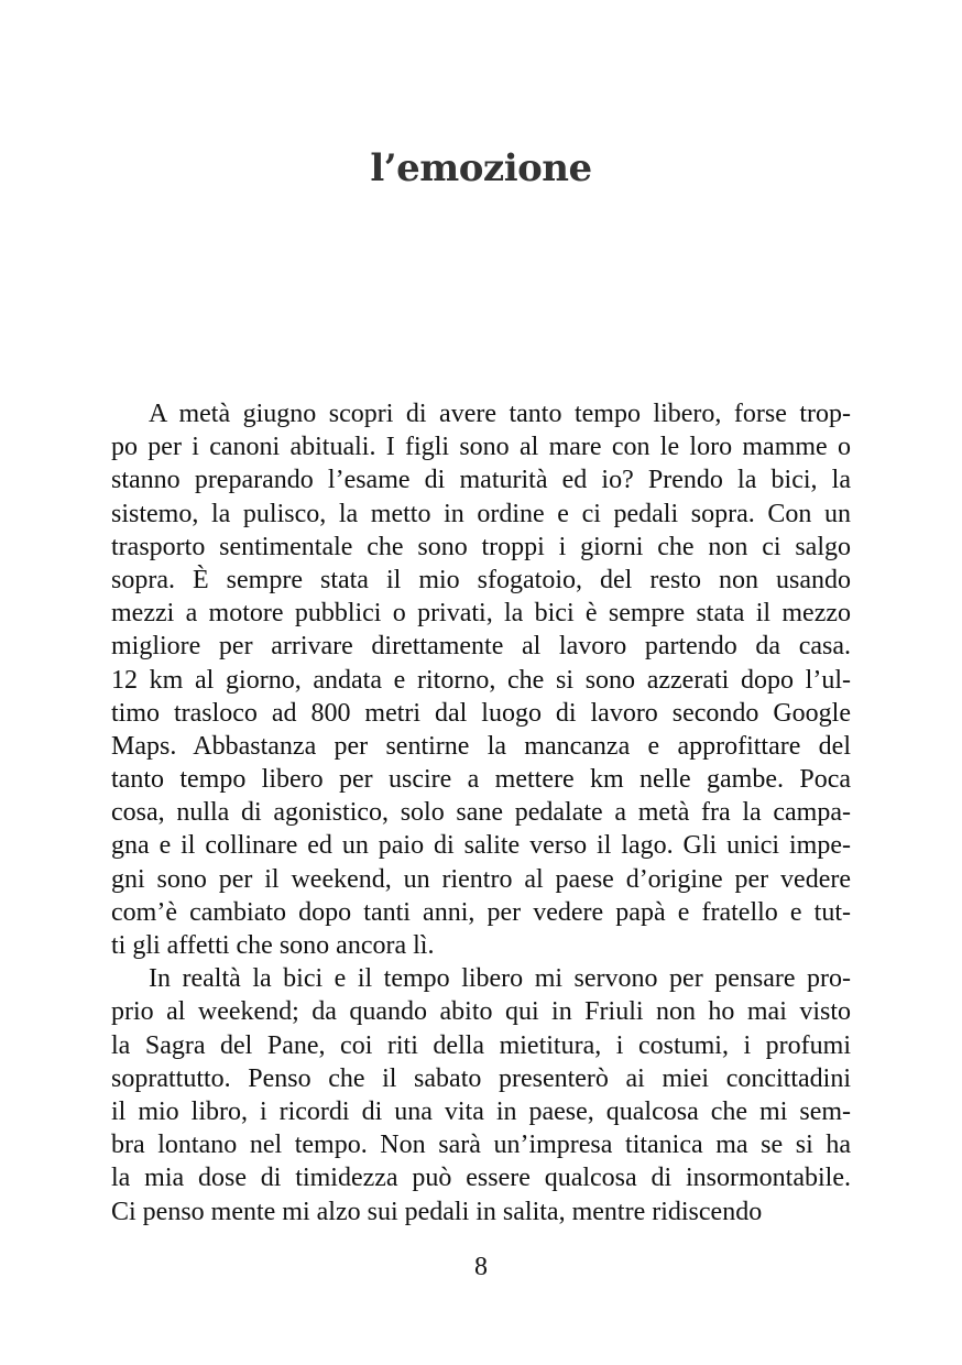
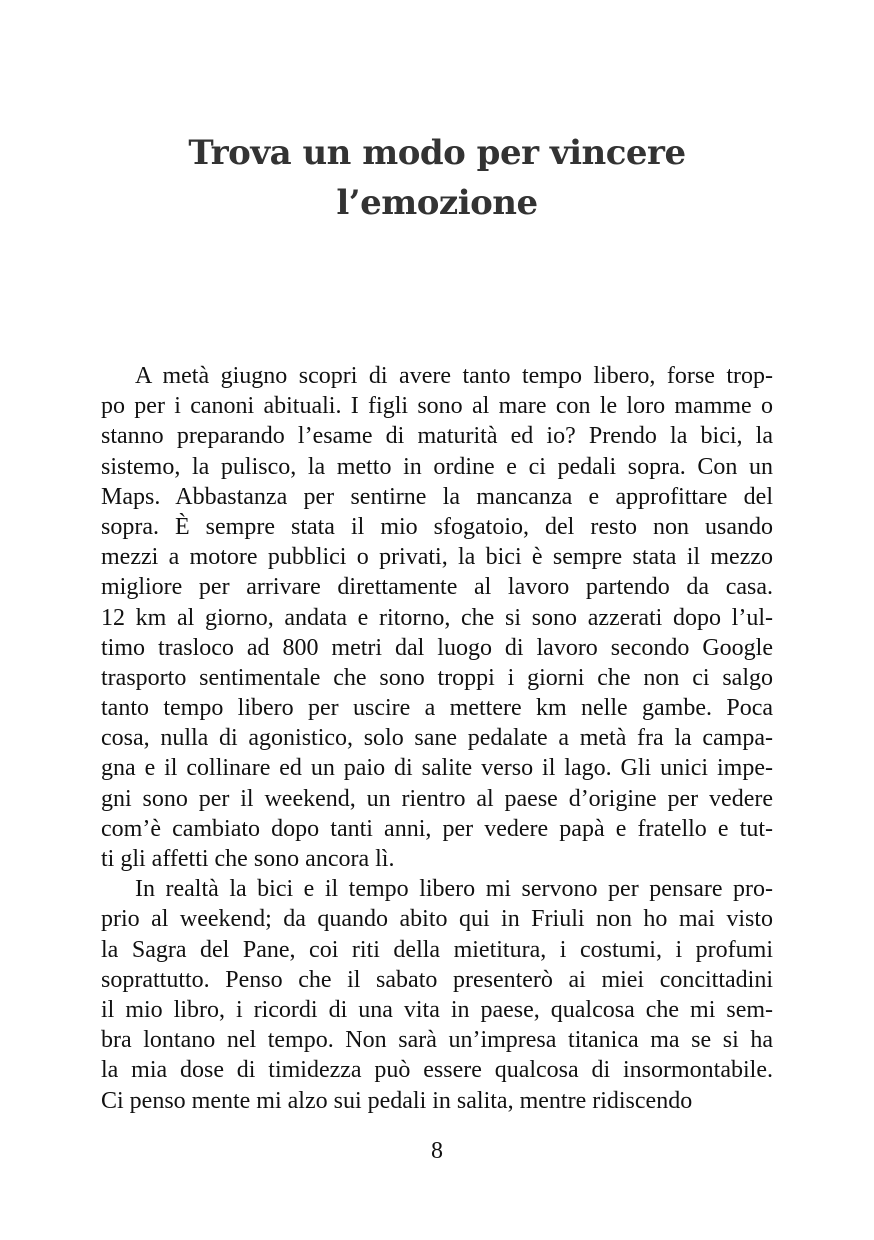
+ Trova un modo per vincere
  l’emozione
  A metà giugno scopri di avere tanto tempo libero, forse trop-
  po per i canoni abituali. I figli sono al mare con le loro mamme o
  stanno preparando l’esame di maturità ed io? Prendo la bici, la
  sistemo, la pulisco, la metto in ordine e ci pedali sopra. Con un
- trasporto sentimentale che sono troppi i giorni che non ci salgo
+ Maps. Abbastanza per sentirne la mancanza e approfittare del
  sopra. È sempre stata il mio sfogatoio, del resto non usando
  mezzi a motore pubblici o privati, la bici è sempre stata il mezzo
  migliore per arrivare direttamente al lavoro partendo da casa.
  12 km al giorno, andata e ritorno, che si sono azzerati dopo l’ul-
  timo trasloco ad 800 metri dal luogo di lavoro secondo Google
- Maps. Abbastanza per sentirne la mancanza e approfittare del
+ trasporto sentimentale che sono troppi i giorni che non ci salgo
  tanto tempo libero per uscire a mettere km nelle gambe. Poca
  cosa, nulla di agonistico, solo sane pedalate a metà fra la campa-
  gna e il collinare ed un paio di salite verso il lago. Gli unici impe-
  gni sono per il weekend, un rientro al paese d’origine per vedere
  com’è cambiato dopo tanti anni, per vedere papà e fratello e tut-
  ti gli affetti che sono ancora lì.
  In realtà la bici e il tempo libero mi servono per pensare pro-
  prio al weekend; da quando abito qui in Friuli non ho mai visto
  la Sagra del Pane, coi riti della mietitura, i costumi, i profumi
  soprattutto. Penso che il sabato presenterò ai miei concittadini
  il mio libro, i ricordi di una vita in paese, qualcosa che mi sem-
  bra lontano nel tempo. Non sarà un’impresa titanica ma se si ha
  la mia dose di timidezza può essere qualcosa di insormontabile.
  Ci penso mente mi alzo sui pedali in salita, mentre ridiscendo
  8
